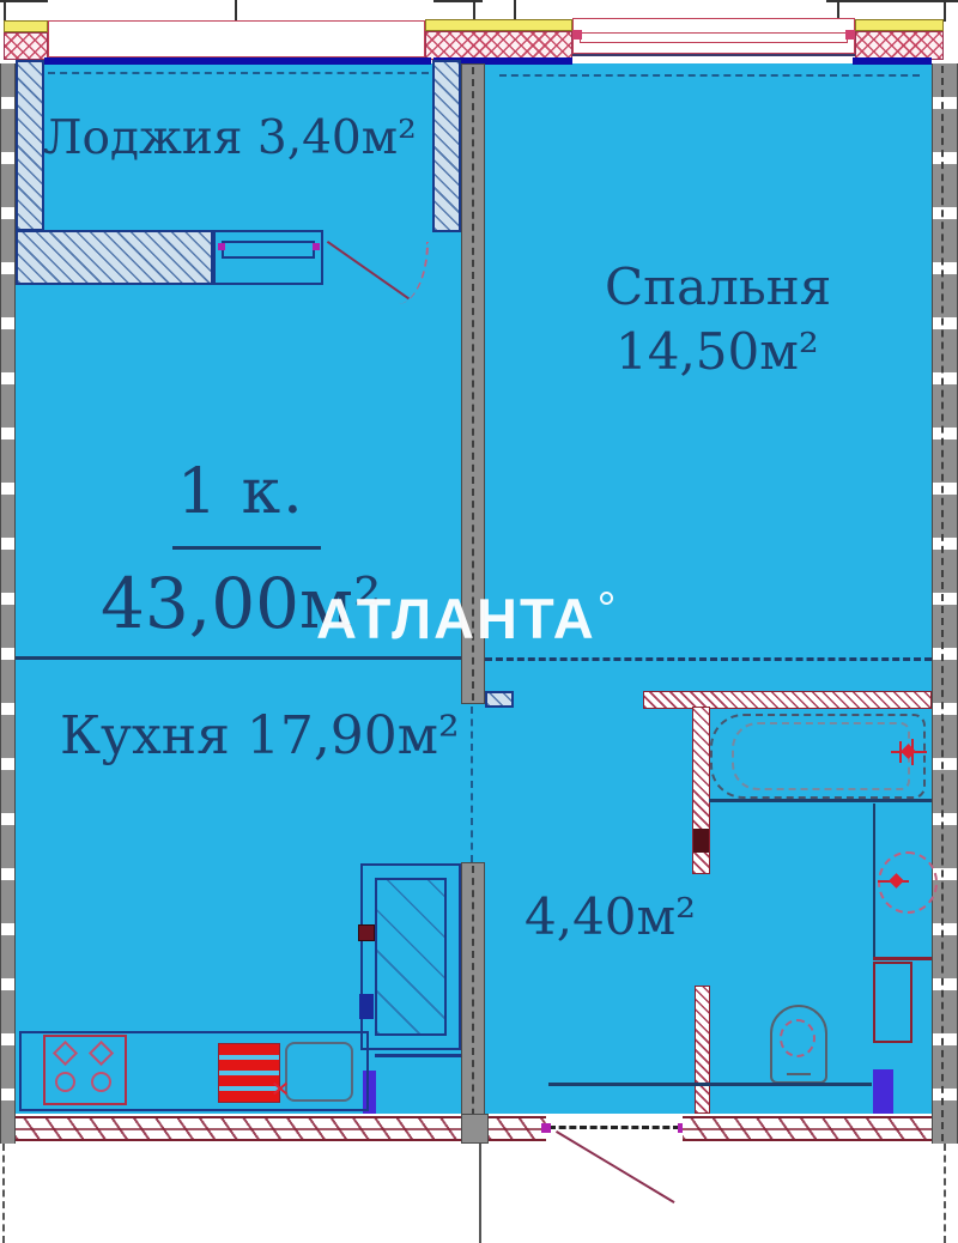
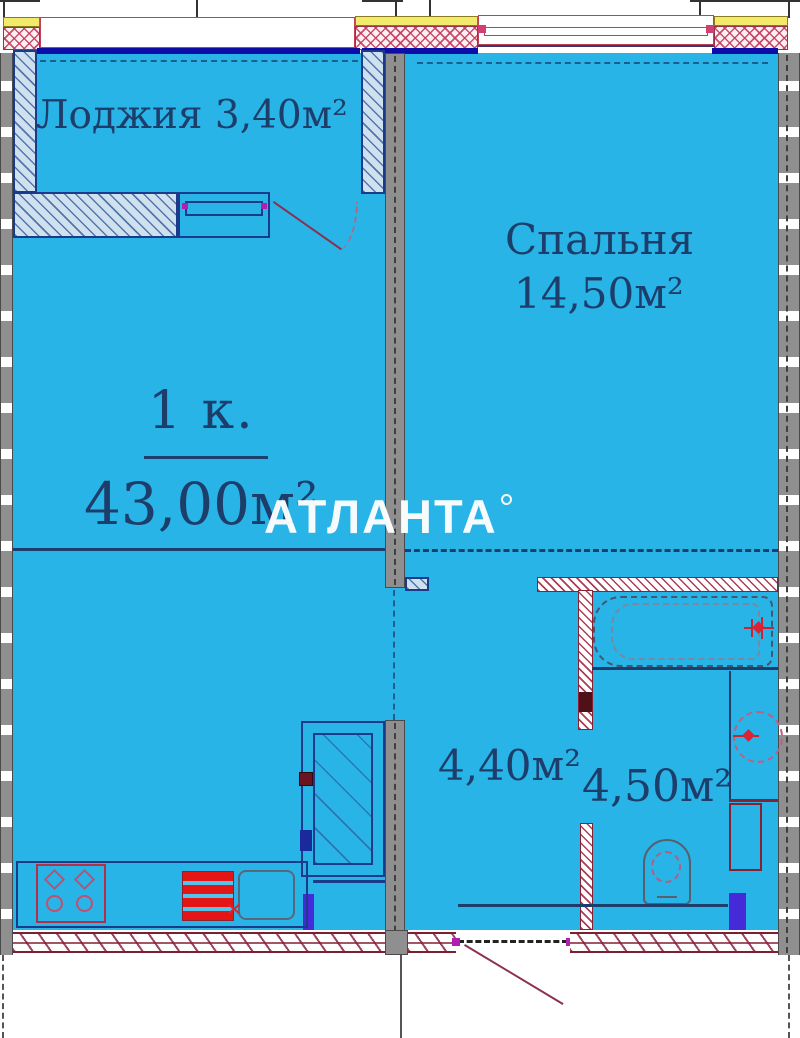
  Лоджия 3,40м²
  Спальня
  14,50м²
  1 к.
  43,00м²
- Кухня 17,90м²
  4,40м²
+ 4,50м²
  АТЛАНТА
